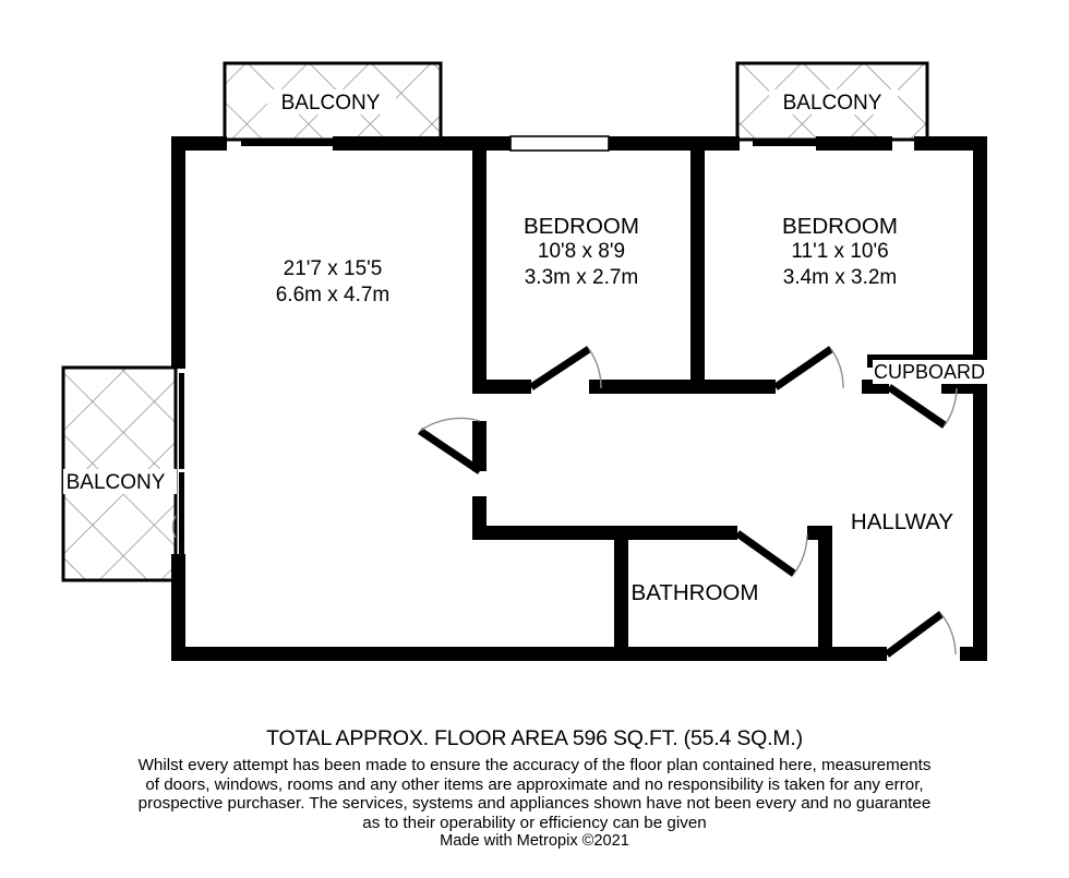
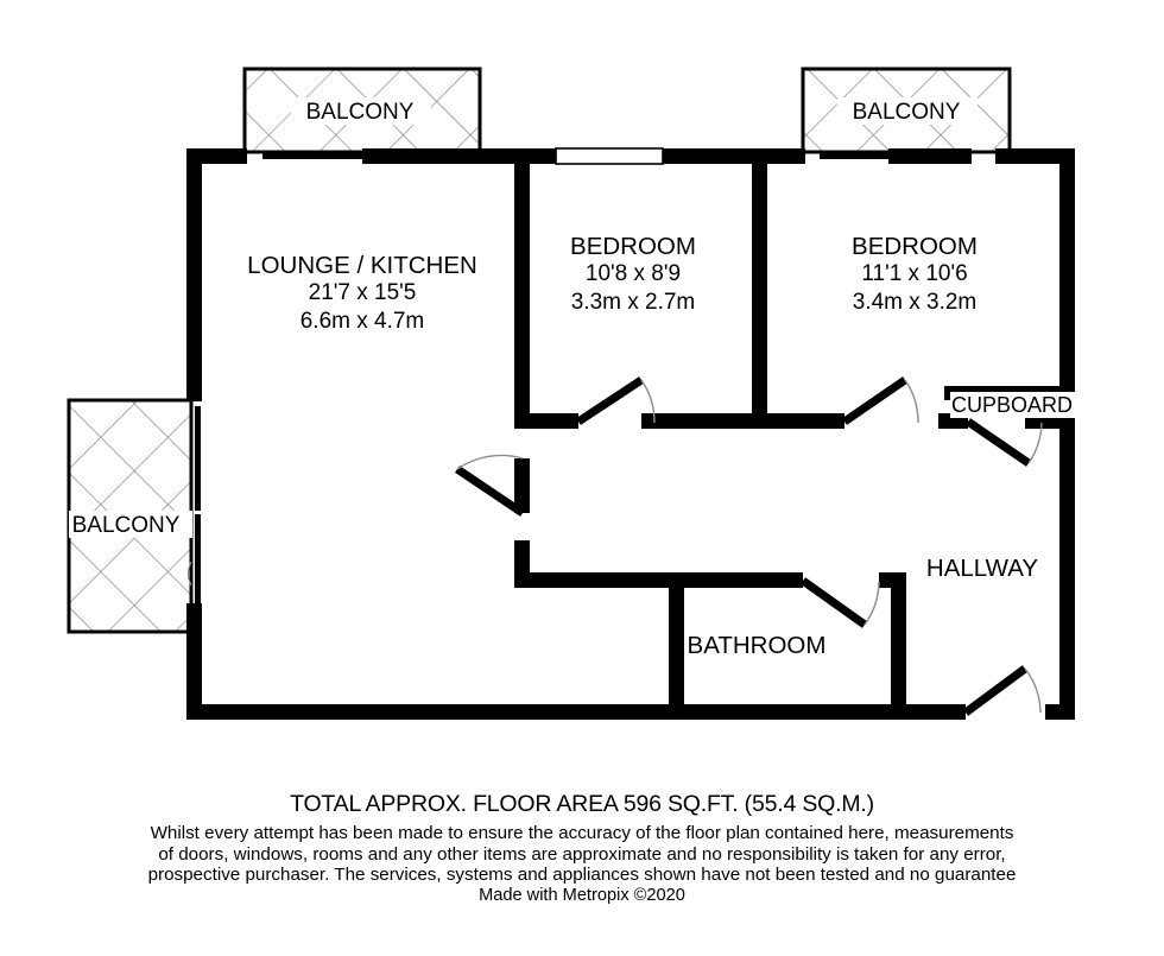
+ LOUNGE / KITCHEN
  21'7 x 15'5
  6.6m x 4.7m
  BEDROOM
  10'8 x 8'9
  3.3m x 2.7m
  BEDROOM
  11'1 x 10'6
  3.4m x 3.2m
  BATHROOM
  HALLWAY
  CUPBOARD
  BALCONY
  BALCONY
  BALCONY
  TOTAL APPROX. FLOOR AREA 596 SQ.FT. (55.4 SQ.M.)
  Whilst every attempt has been made to ensure the accuracy of the floor plan contained here, measurements
  of doors, windows, rooms and any other items are approximate and no responsibility is taken for any error,
- prospective purchaser. The services, systems and appliances shown have not been every and no guarantee
+ prospective purchaser. The services, systems and appliances shown have not been tested and no guarantee
- as to their operability or efficiency can be given
- Made with Metropix ©2021
+ Made with Metropix ©2020
